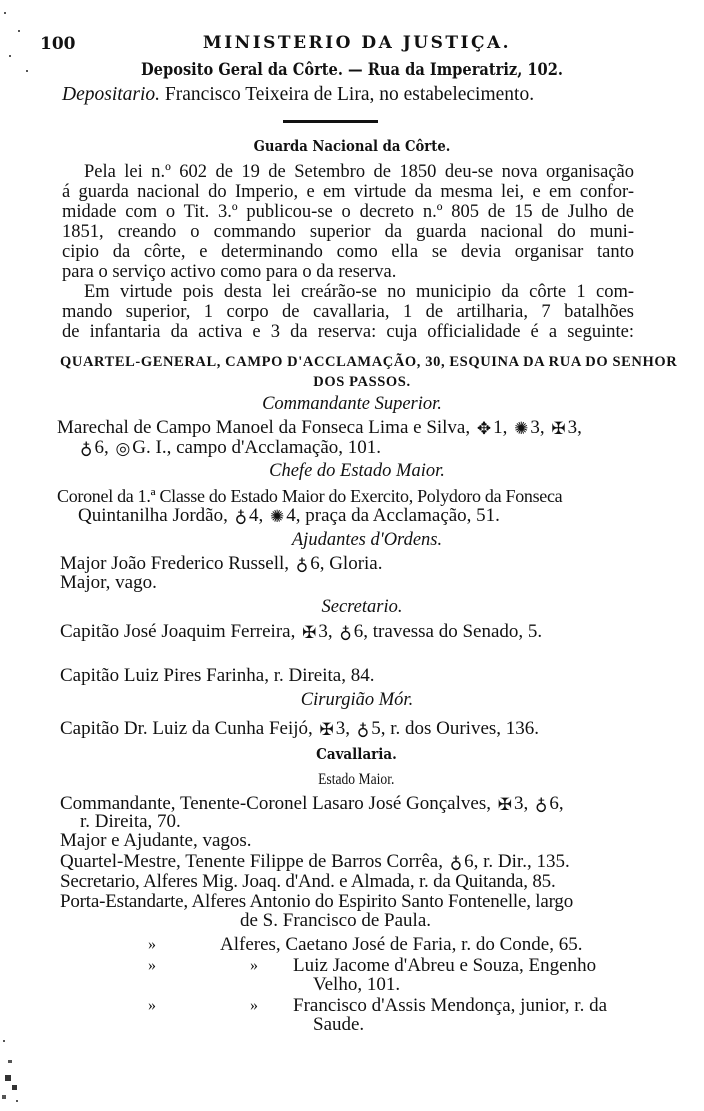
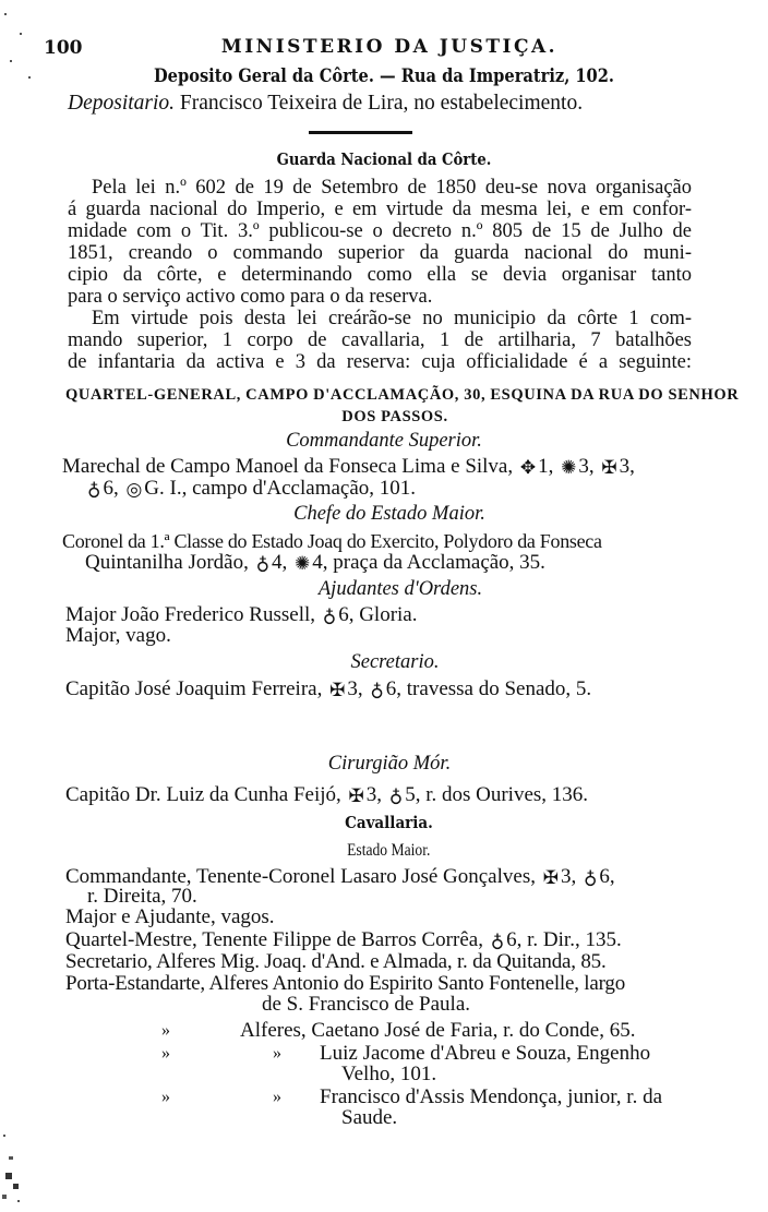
  100
  MINISTERIO DA JUSTIÇA.
  Deposito Geral da Côrte. — Rua da Imperatriz, 102.
  Depositario. Francisco Teixeira de Lira, no estabelecimento.
  Guarda Nacional da Côrte.
  Pela lei n.º 602 de 19 de Setembro de 1850 deu-se nova organisação
  á guarda nacional do Imperio, e em virtude da mesma lei, e em confor-
  midade com o Tit. 3.º publicou-se o decreto n.º 805 de 15 de Julho de
  1851, creando o commando superior da guarda nacional do muni-
  cipio da côrte, e determinando como ella se devia organisar tanto
  para o serviço activo como para o da reserva.
  Em virtude pois desta lei creárão-se no municipio da côrte 1 com-
  mando superior, 1 corpo de cavallaria, 1 de artilharia, 7 batalhões
  de infantaria da activa e 3 da reserva: cuja officialidade é a seguinte:
  QUARTEL-GENERAL, CAMPO D'ACCLAMAÇÃO, 30, ESQUINA DA RUA DO SENHOR
  DOS PASSOS.
  Commandante Superior.
  Marechal de Campo Manoel da Fonseca Lima e Silva, ✥1, ✺3, ✠3,
  ♁6, ◎G. I., campo d'Acclamação, 101.
  Chefe do Estado Maior.
- Coronel da 1.ª Classe do Estado Maior do Exercito, Polydoro da Fonseca
+ Coronel da 1.ª Classe do Estado Joaq do Exercito, Polydoro da Fonseca
- Quintanilha Jordão, ♁4, ✺4, praça da Acclamação, 51.
+ Quintanilha Jordão, ♁4, ✺4, praça da Acclamação, 35.
  Ajudantes d'Ordens.
  Major João Frederico Russell, ♁6, Gloria.
  Major, vago.
  Secretario.
  Capitão José Joaquim Ferreira, ✠3, ♁6, travessa do Senado, 5.
- Capitão Luiz Pires Farinha, r. Direita, 84.
  Cirurgião Mór.
  Capitão Dr. Luiz da Cunha Feijó, ✠3, ♁5, r. dos Ourives, 136.
  Cavallaria.
  Estado Maior.
  Commandante, Tenente-Coronel Lasaro José Gonçalves, ✠3, ♁6,
  r. Direita, 70.
  Major e Ajudante, vagos.
  Quartel-Mestre, Tenente Filippe de Barros Corrêa, ♁6, r. Dir., 135.
  Secretario, Alferes Mig. Joaq. d'And. e Almada, r. da Quitanda, 85.
  Porta-Estandarte, Alferes Antonio do Espirito Santo Fontenelle, largo
  de S. Francisco de Paula.
  »
  Alferes, Caetano José de Faria, r. do Conde, 65.
  »
  »
  Luiz Jacome d'Abreu e Souza, Engenho
  Velho, 101.
  »
  »
  Francisco d'Assis Mendonça, junior, r. da
  Saude.
